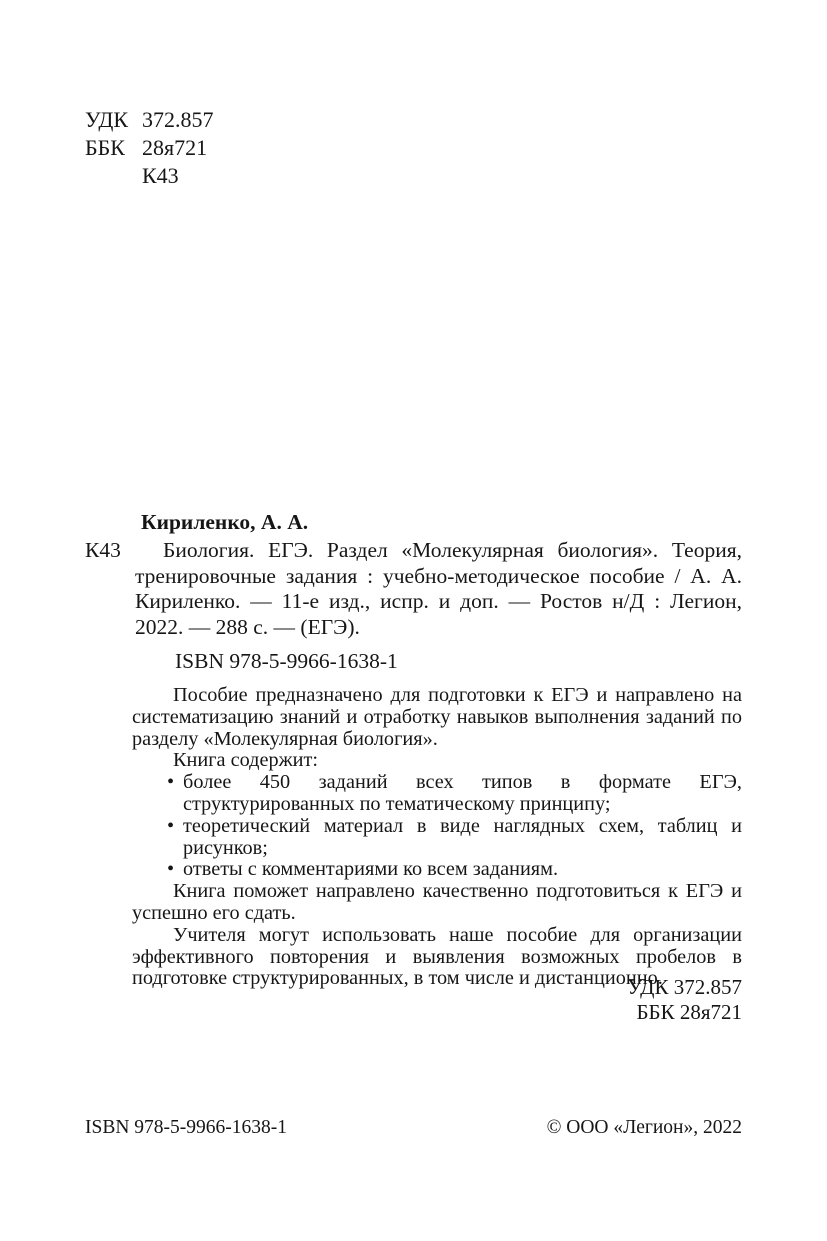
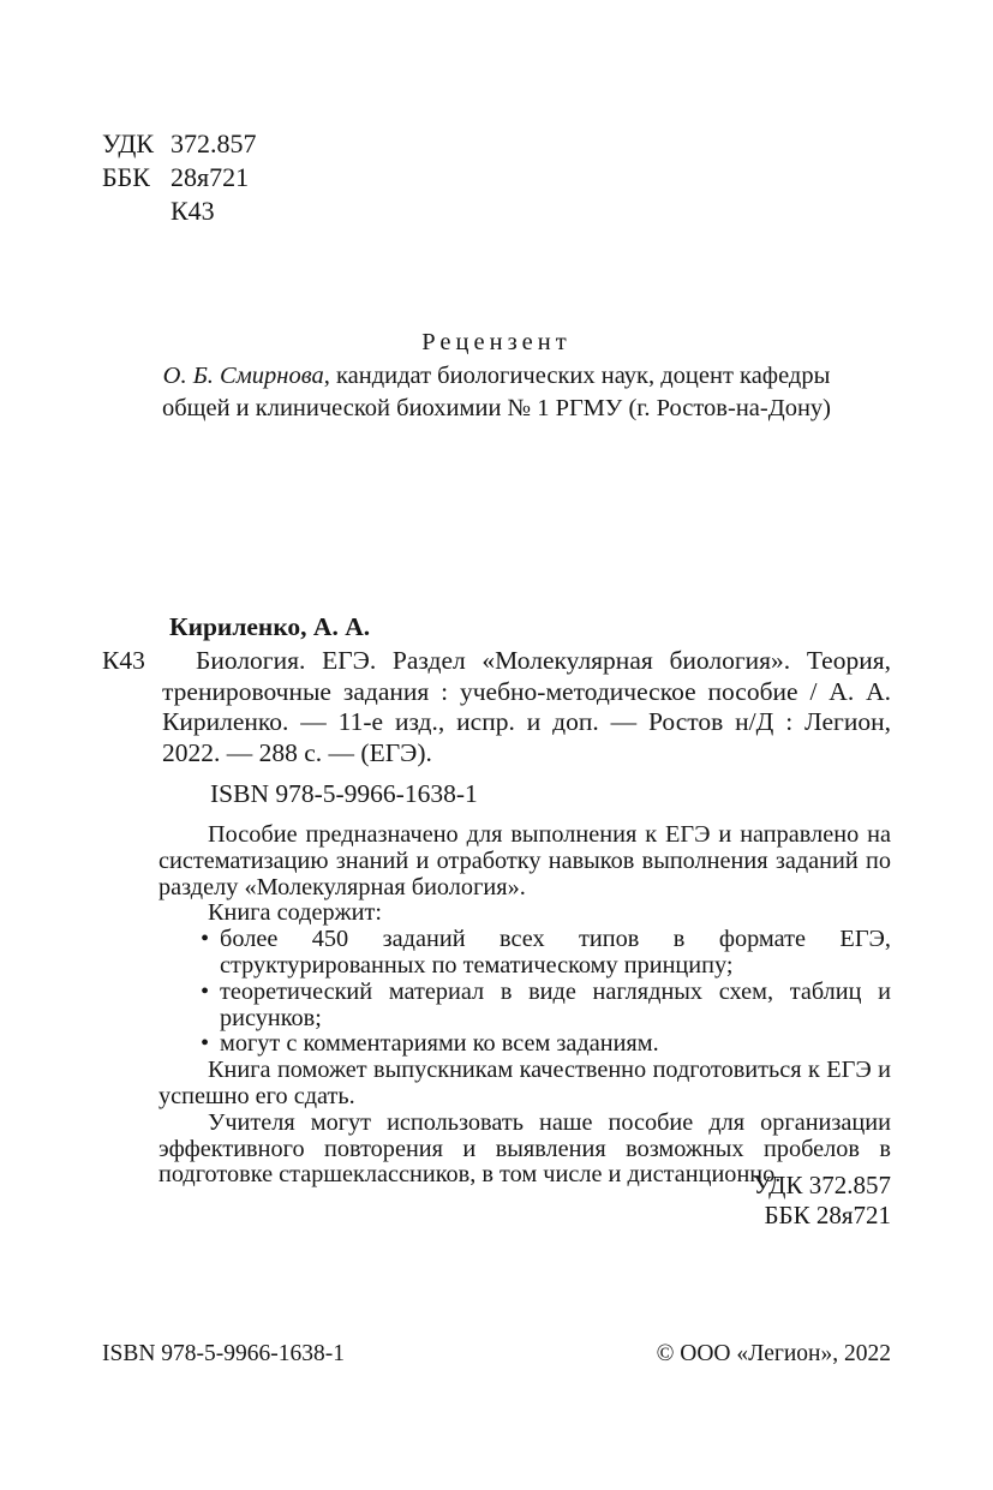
  УДК 372.857
  ББК 28я721
  К43
+ Рецензент
+ О. Б. Смирнова, кандидат биологических наук, доцент кафедры
+ общей и клинической биохимии № 1 РГМУ (г. Ростов-на-Дону)
  Кириленко, А. А.
  К43
  Биология. ЕГЭ. Раздел «Молекулярная биология». Теория, тренировочные задания : учебно-методическое пособие / А. А. Кириленко. — 11-е изд., испр. и доп. — Ростов н/Д : Легион, 2022. — 288 с. — (ЕГЭ).
  ISBN 978-5-9966-1638-1
- Пособие предназначено для подготовки к ЕГЭ и направлено на систематизацию знаний и отработку навыков выполнения заданий по разделу «Молекулярная биология».
+ Пособие предназначено для выполнения к ЕГЭ и направлено на систематизацию знаний и отработку навыков выполнения заданий по разделу «Молекулярная биология».
  Книга содержит:
  более 450 заданий всех типов в формате ЕГЭ, структурированных по тематическому принципу;
  теоретический материал в виде наглядных схем, таблиц и рисунков;
- ответы с комментариями ко всем заданиям.
+ могут с комментариями ко всем заданиям.
- Книга поможет направлено качественно подготовиться к ЕГЭ и успешно его сдать.
+ Книга поможет выпускникам качественно подготовиться к ЕГЭ и успешно его сдать.
- Учителя могут использовать наше пособие для организации эффективного повторения и выявления возможных пробелов в подготовке структурированных, в том числе и дистанционно.
+ Учителя могут использовать наше пособие для организации эффективного повторения и выявления возможных пробелов в подготовке старшеклассников, в том числе и дистанционно.
  УДК 372.857
  ББК 28я721
  ISBN 978-5-9966-1638-1
  © ООО «Легион», 2022
